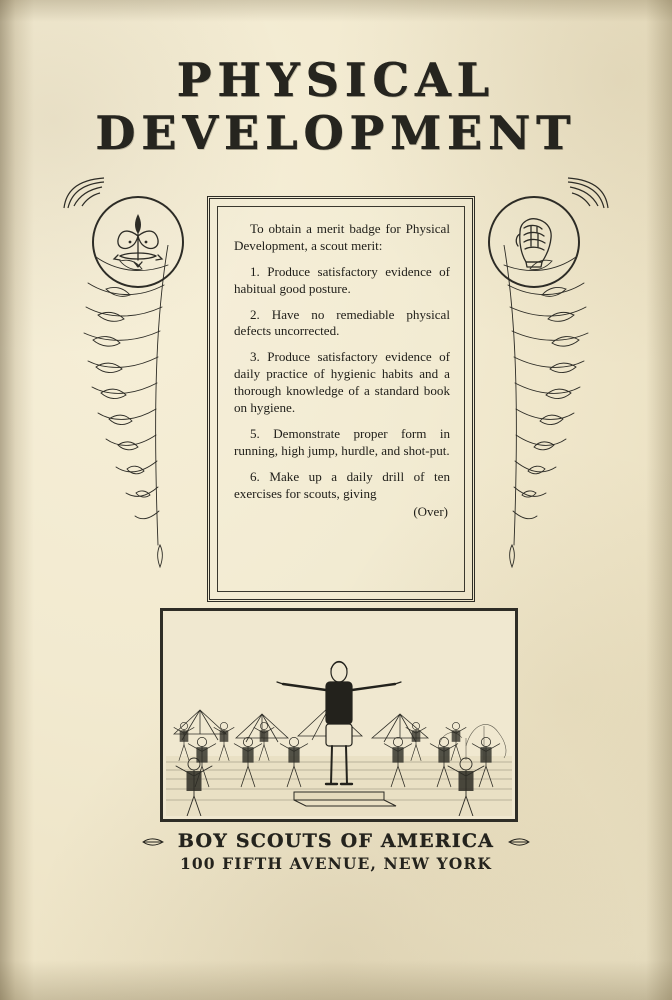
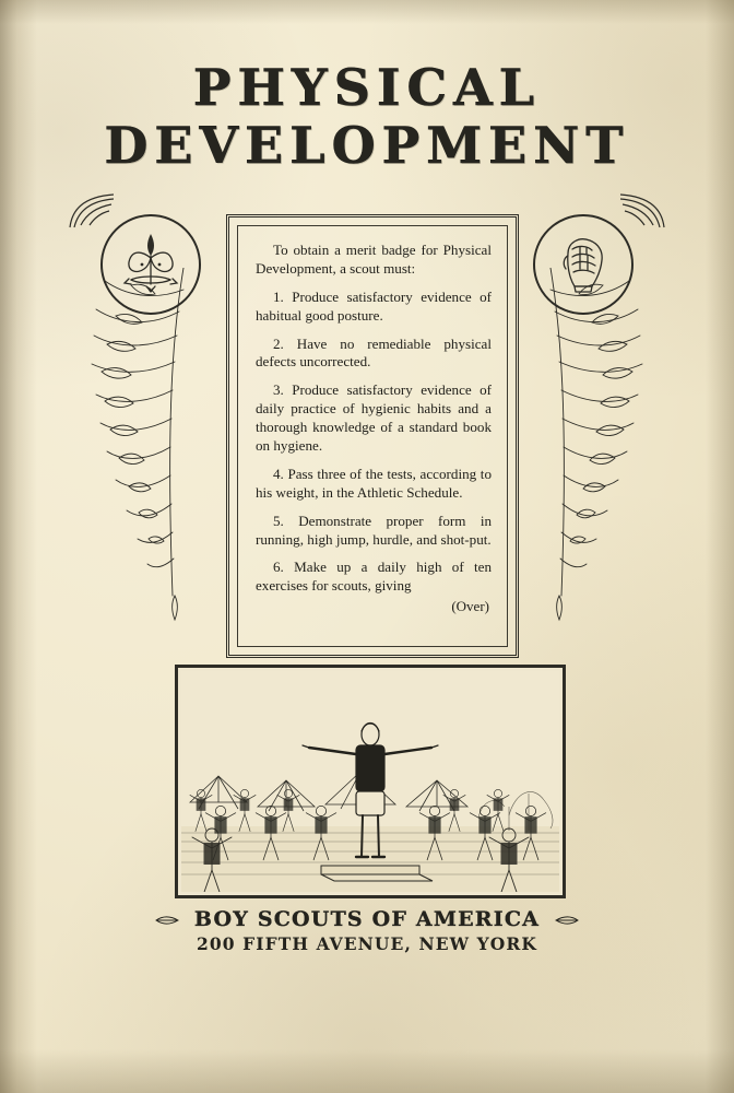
  PHYSICAL
  DEVELOPMENT
- To obtain a merit badge for Physical Development, a scout merit:
+ To obtain a merit badge for Physical Development, a scout must:
  1. Produce satisfactory evidence of habitual good posture.
  2. Have no remediable physical defects uncorrected.
  3. Produce satisfactory evidence of daily practice of hygienic habits and a thorough knowledge of a standard book on hygiene.
+ 4. Pass three of the tests, according to his weight, in the Athletic Schedule.
  5. Demonstrate proper form in running, high jump, hurdle, and shot-put.
- 6. Make up a daily drill of ten exercises for scouts, giving
+ 6. Make up a daily high of ten exercises for scouts, giving
  (Over)
  BOY SCOUTS OF AMERICA
- 100 FIFTH AVENUE, NEW YORK
+ 200 FIFTH AVENUE, NEW YORK
